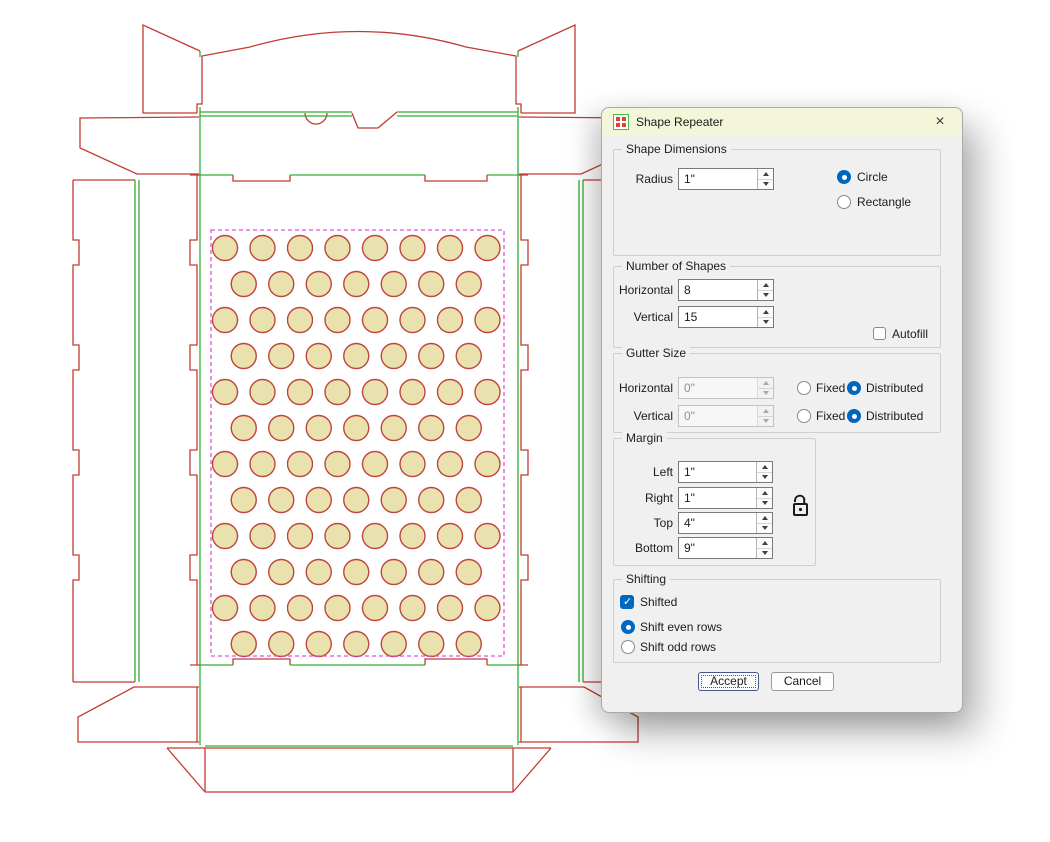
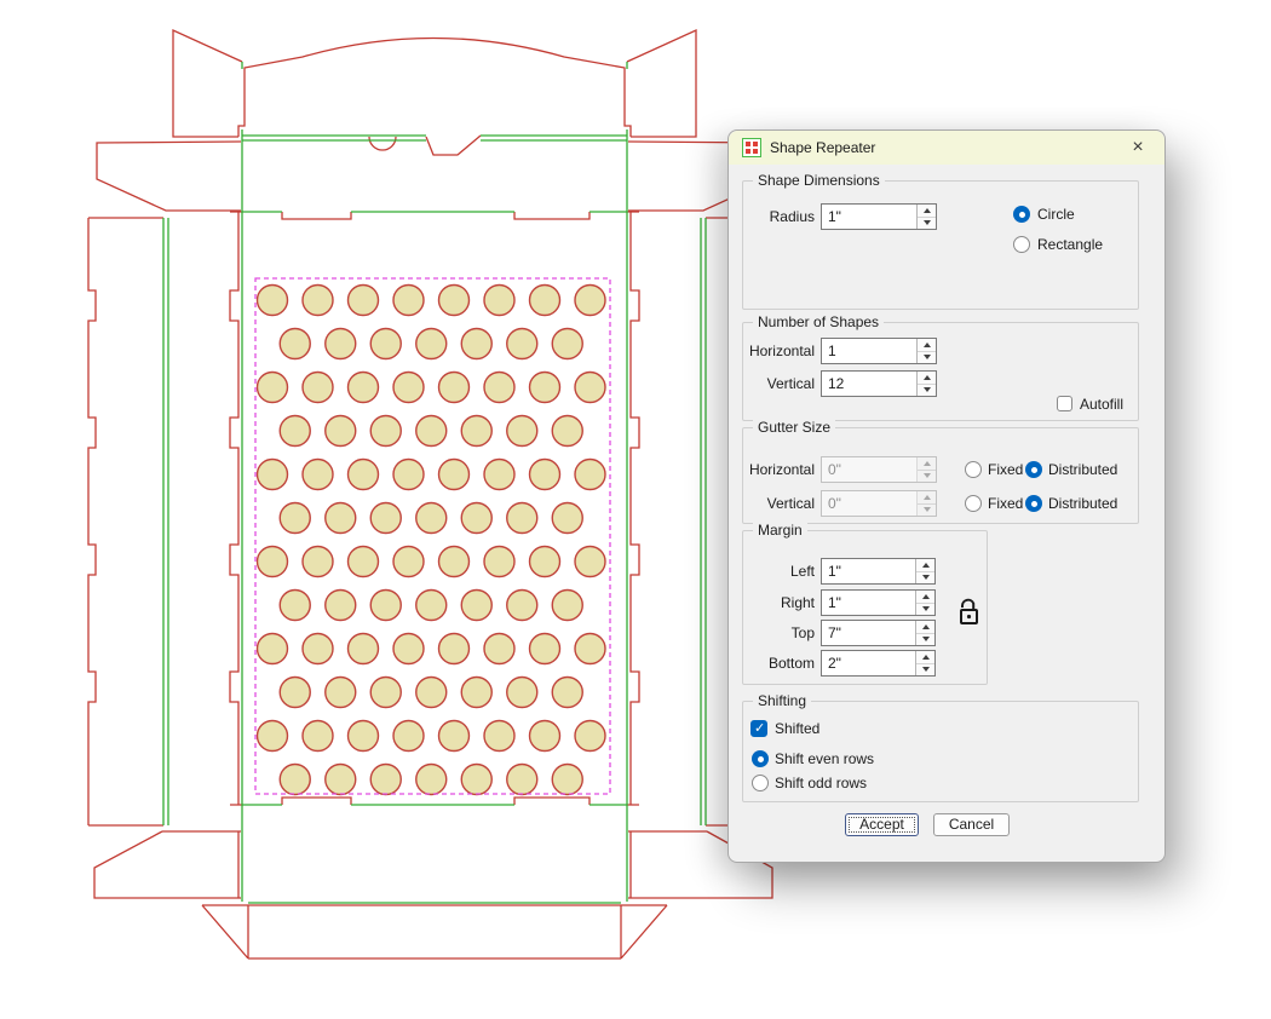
  Shape Repeater
  ×
  Shape Dimensions
  Radius
  1"
  Circle
  Rectangle
  Number of Shapes
  Horizontal
- 8
+ 1
  Vertical
- 15
+ 12
  Autofill
  Gutter Size
  Horizontal
  0"
  Fixed
  Distributed
  Vertical
  0"
  Fixed
  Distributed
  Margin
  Left
  1"
  Right
  1"
  Top
- 4"
+ 7"
  Bottom
- 9"
+ 2"
  Shifting
  Shifted
  Shift even rows
  Shift odd rows
  Accept
  Cancel
